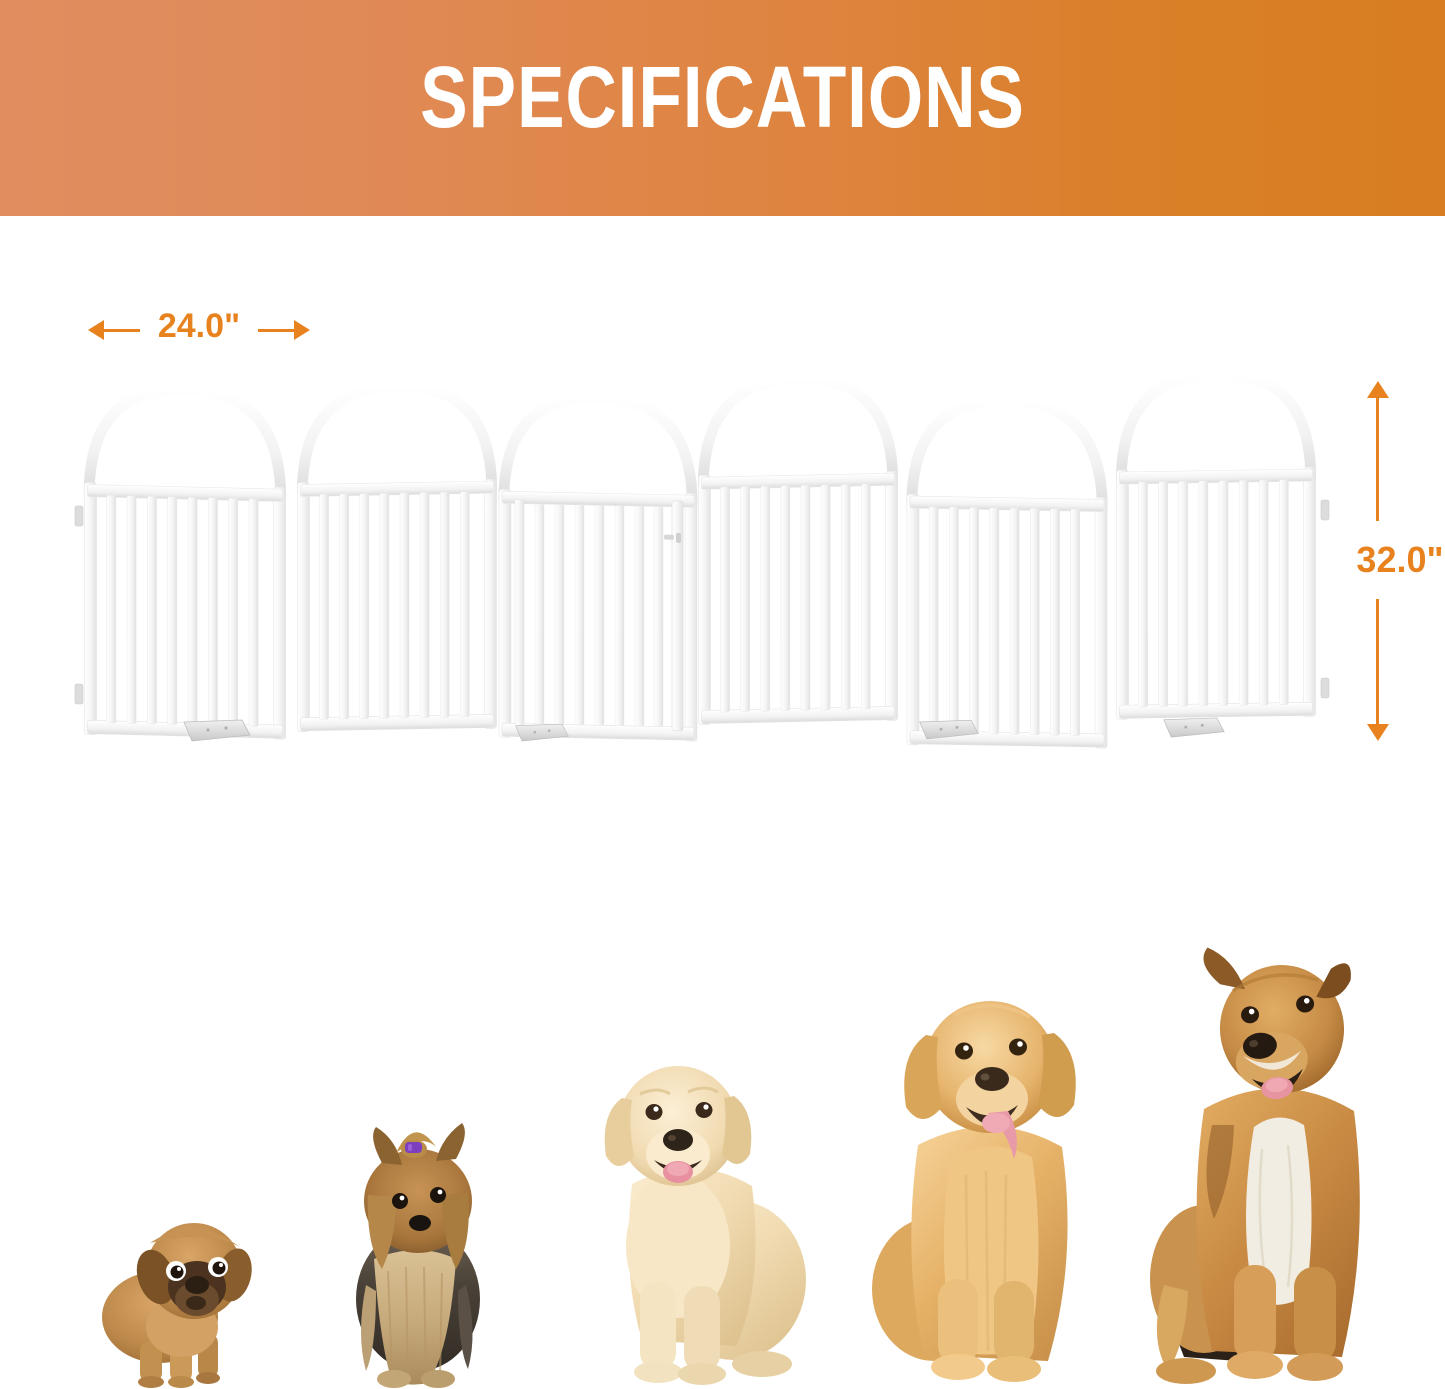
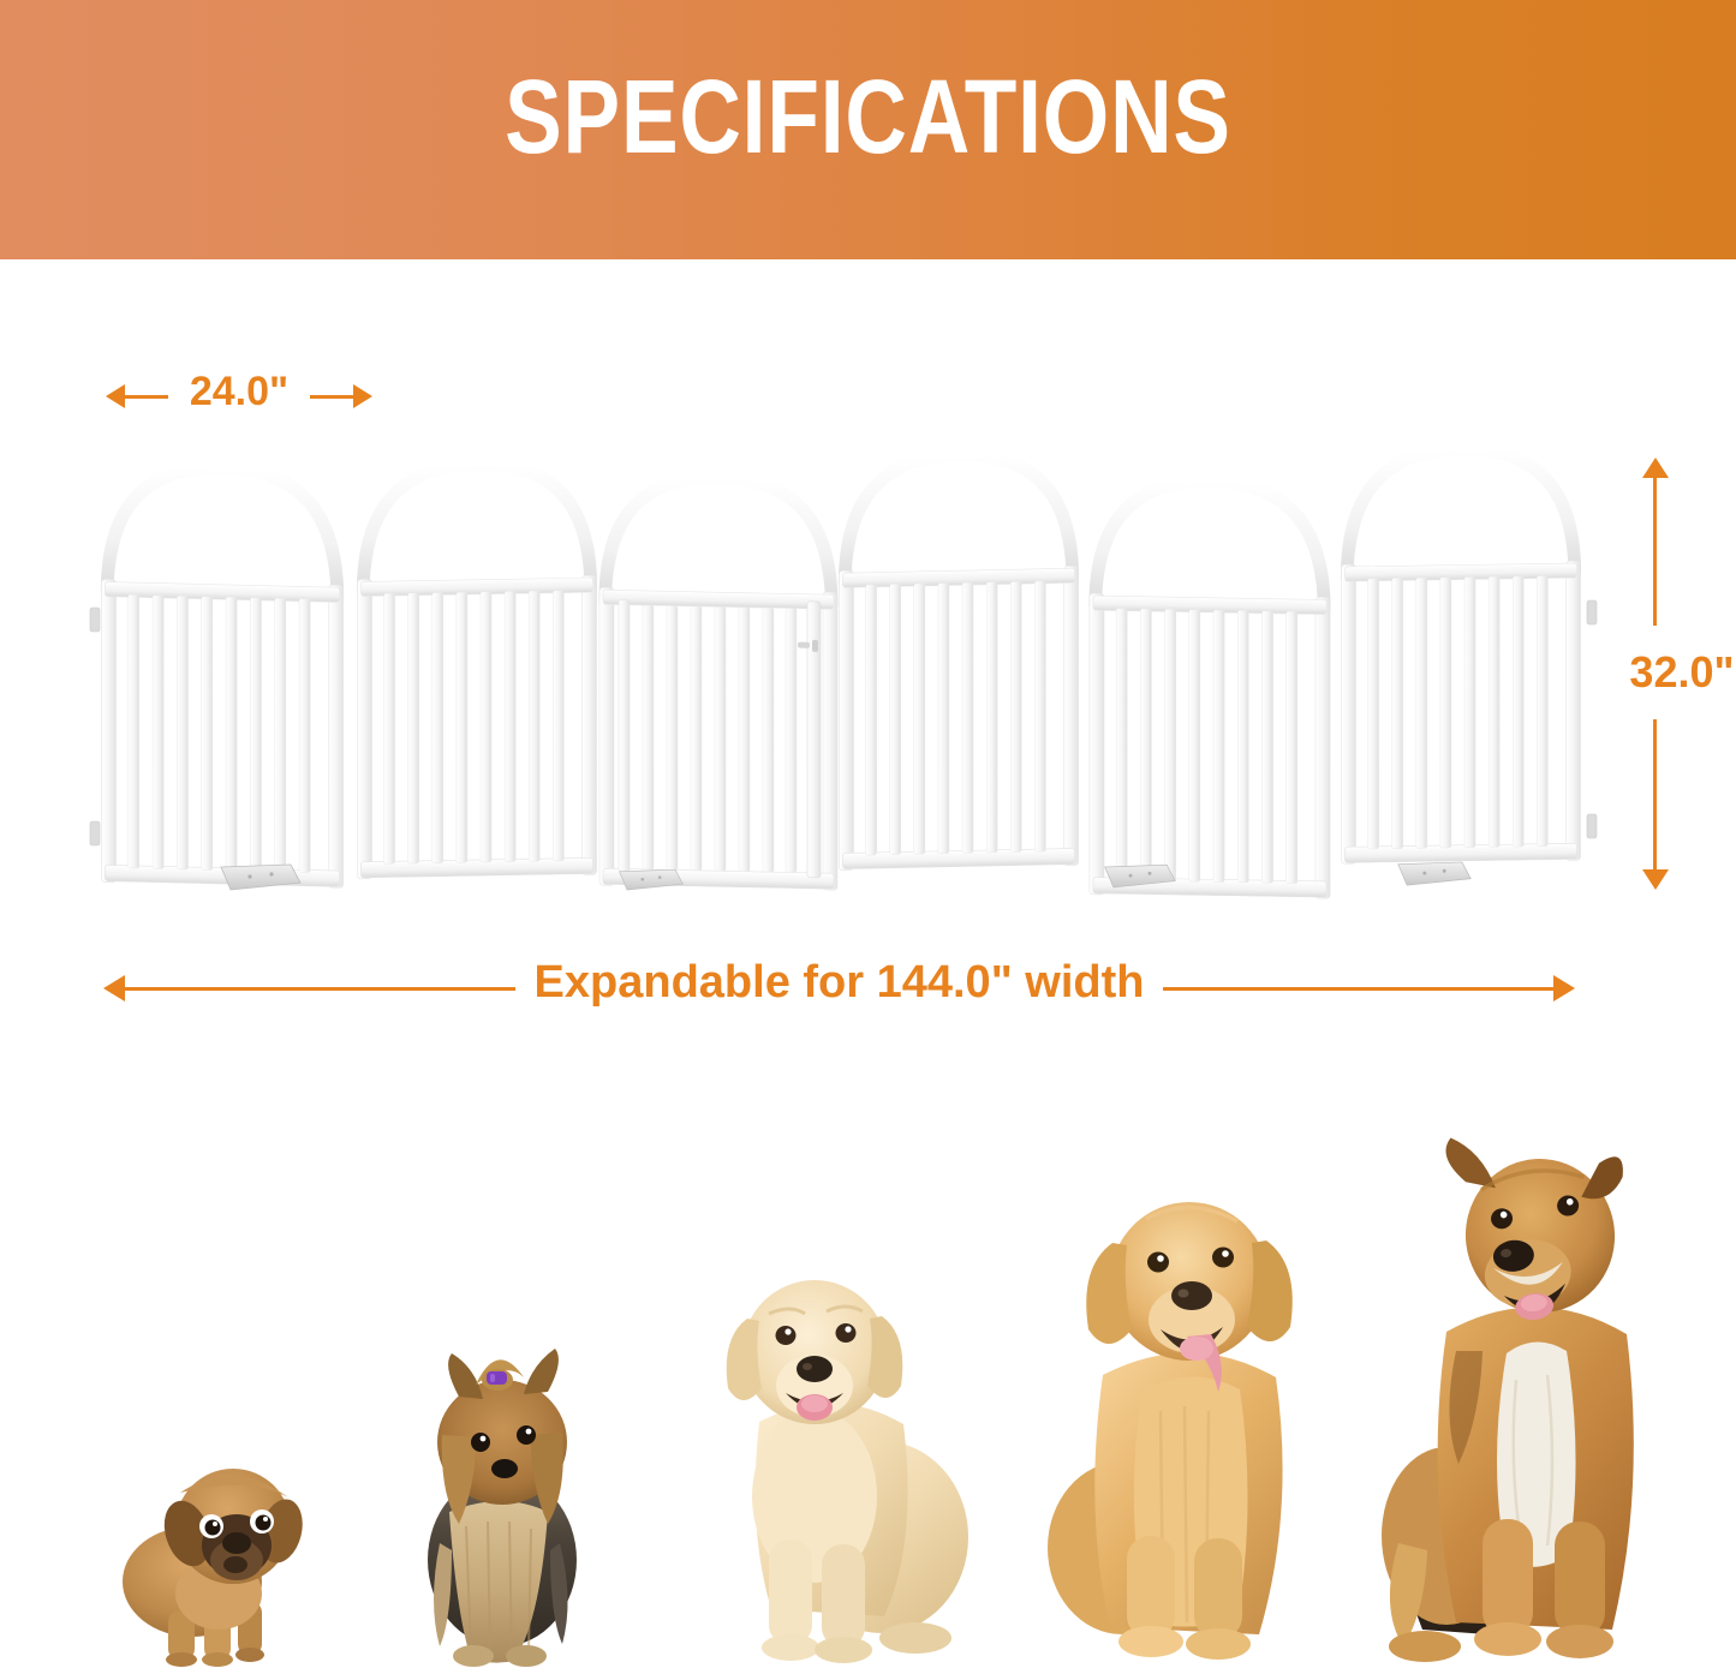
  SPECIFICATIONS
  24.0"
  32.0"
+ Expandable for 144.0" width
